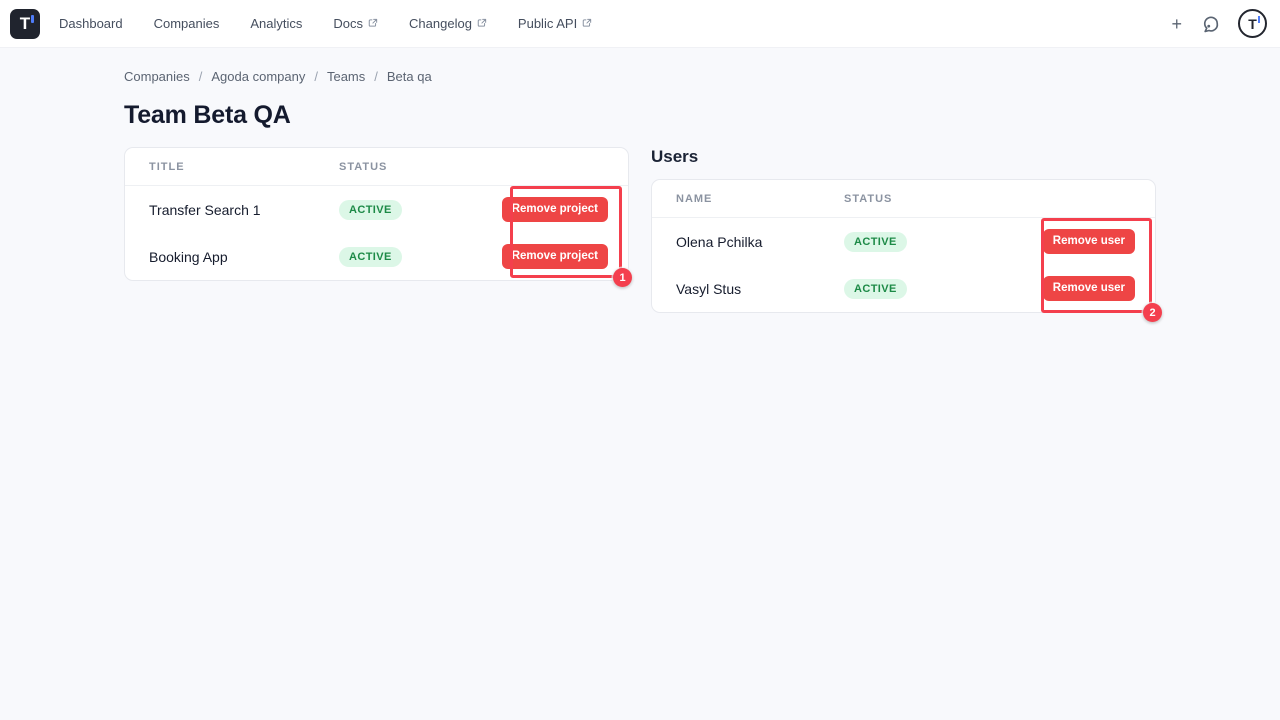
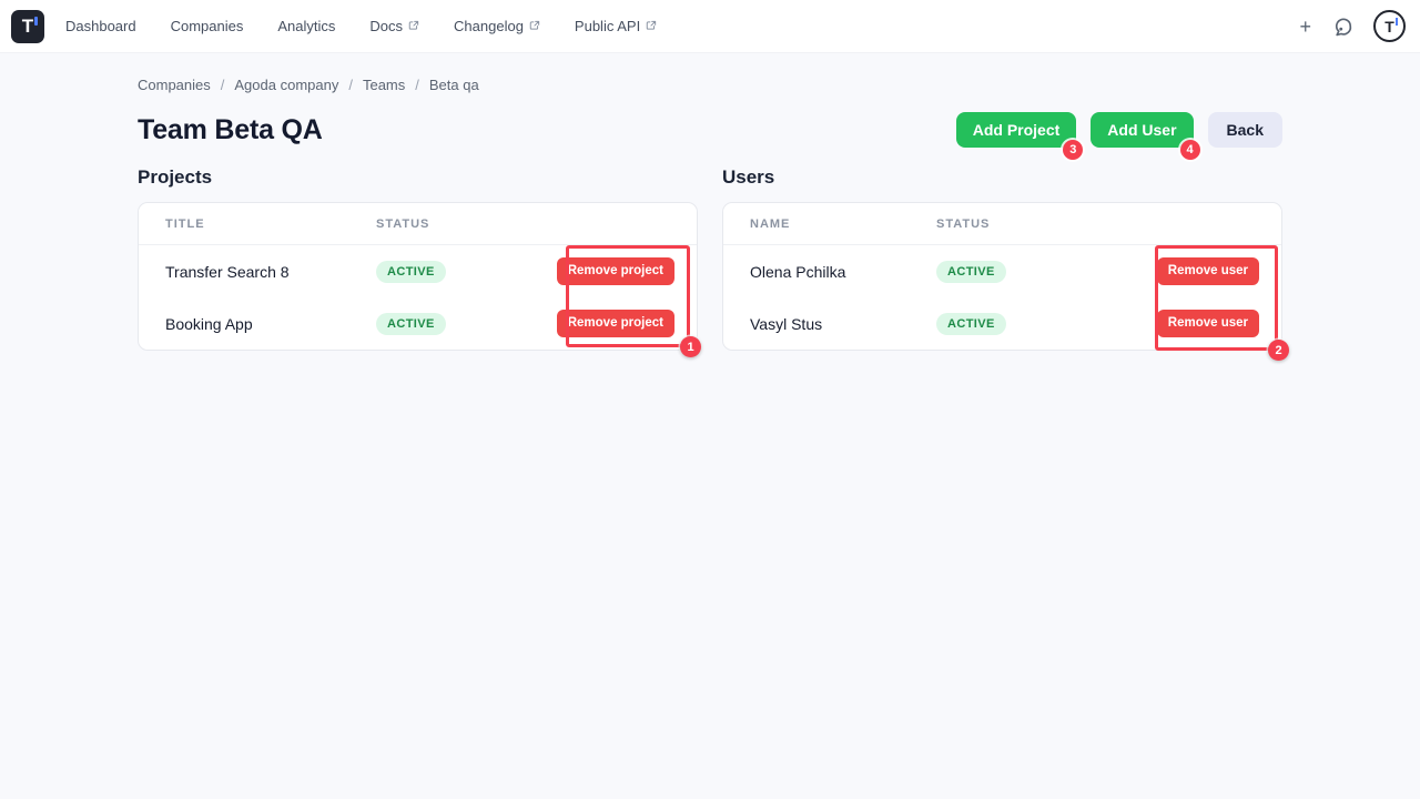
  T
  Dashboard
  Companies
  Analytics
  Docs
  Changelog
  Public API
  +
  T
  Companies
  /
  Agoda company
  /
  Teams
  /
  Beta qa
  Team Beta QA
+ Add Project
+ 3
+ Add User
+ 4
+ Back
+ Projects
  TITLE
  STATUS
- Transfer Search 1
+ Transfer Search 8
  ACTIVE
  Remove project
  Booking App
  ACTIVE
  Remove project
  1
  Users
  NAME
  STATUS
  Olena Pchilka
  ACTIVE
  Remove user
  Vasyl Stus
  ACTIVE
  Remove user
  2
